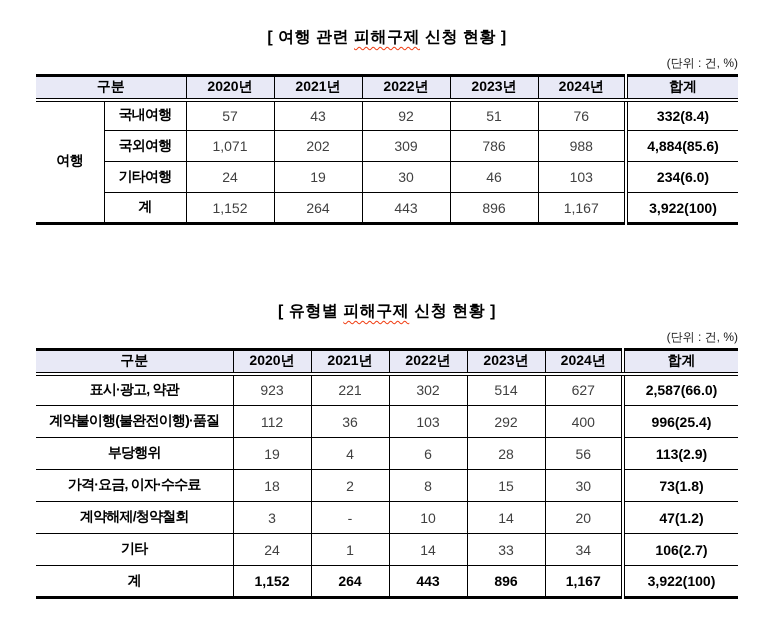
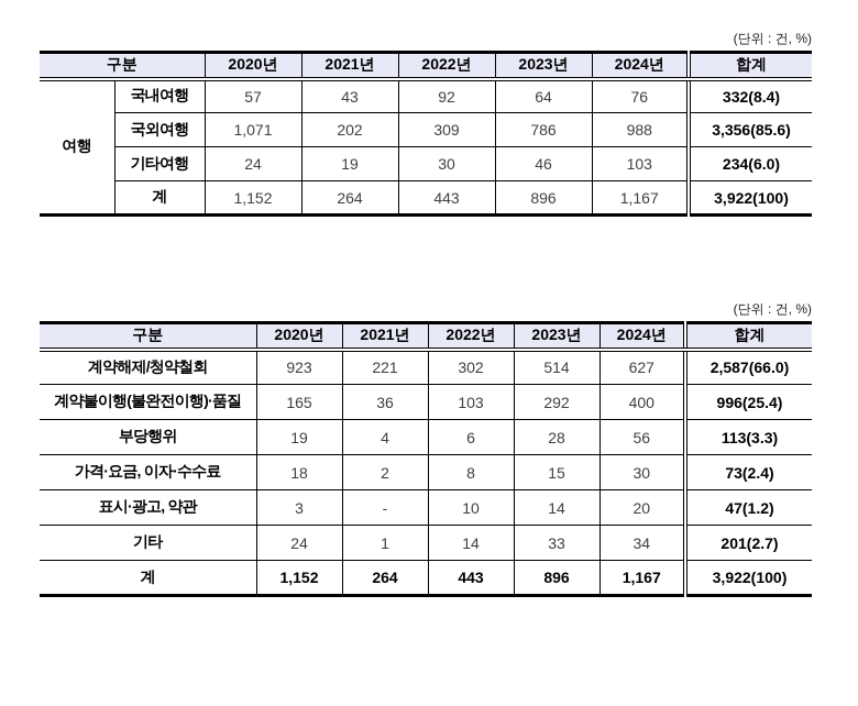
- [ 여행 관련 피해구제 신청 현황 ]
  (단위 : 건, %)
  구분	2020년	2021년	2022년	2023년	2024년	합계
- 여행	국내여행	57	43	92	51	76	332(8.4)
+ 여행	국내여행	57	43	92	64	76	332(8.4)
- 국외여행	1,071	202	309	786	988	4,884(85.6)
+ 국외여행	1,071	202	309	786	988	3,356(85.6)
  기타여행	24	19	30	46	103	234(6.0)
  계	1,152	264	443	896	1,167	3,922(100)
- [ 유형별 피해구제 신청 현황 ]
  (단위 : 건, %)
  구분	2020년	2021년	2022년	2023년	2024년	합계
- 표시·광고, 약관	923	221	302	514	627	2,587(66.0)
+ 계약해제/청약철회	923	221	302	514	627	2,587(66.0)
- 계약불이행(불완전이행)·품질	112	36	103	292	400	996(25.4)
+ 계약불이행(불완전이행)·품질	165	36	103	292	400	996(25.4)
- 부당행위	19	4	6	28	56	113(2.9)
+ 부당행위	19	4	6	28	56	113(3.3)
- 가격·요금, 이자·수수료	18	2	8	15	30	73(1.8)
+ 가격·요금, 이자·수수료	18	2	8	15	30	73(2.4)
- 계약해제/청약철회	3	-	10	14	20	47(1.2)
+ 표시·광고, 약관	3	-	10	14	20	47(1.2)
- 기타	24	1	14	33	34	106(2.7)
+ 기타	24	1	14	33	34	201(2.7)
  계	1,152	264	443	896	1,167	3,922(100)
